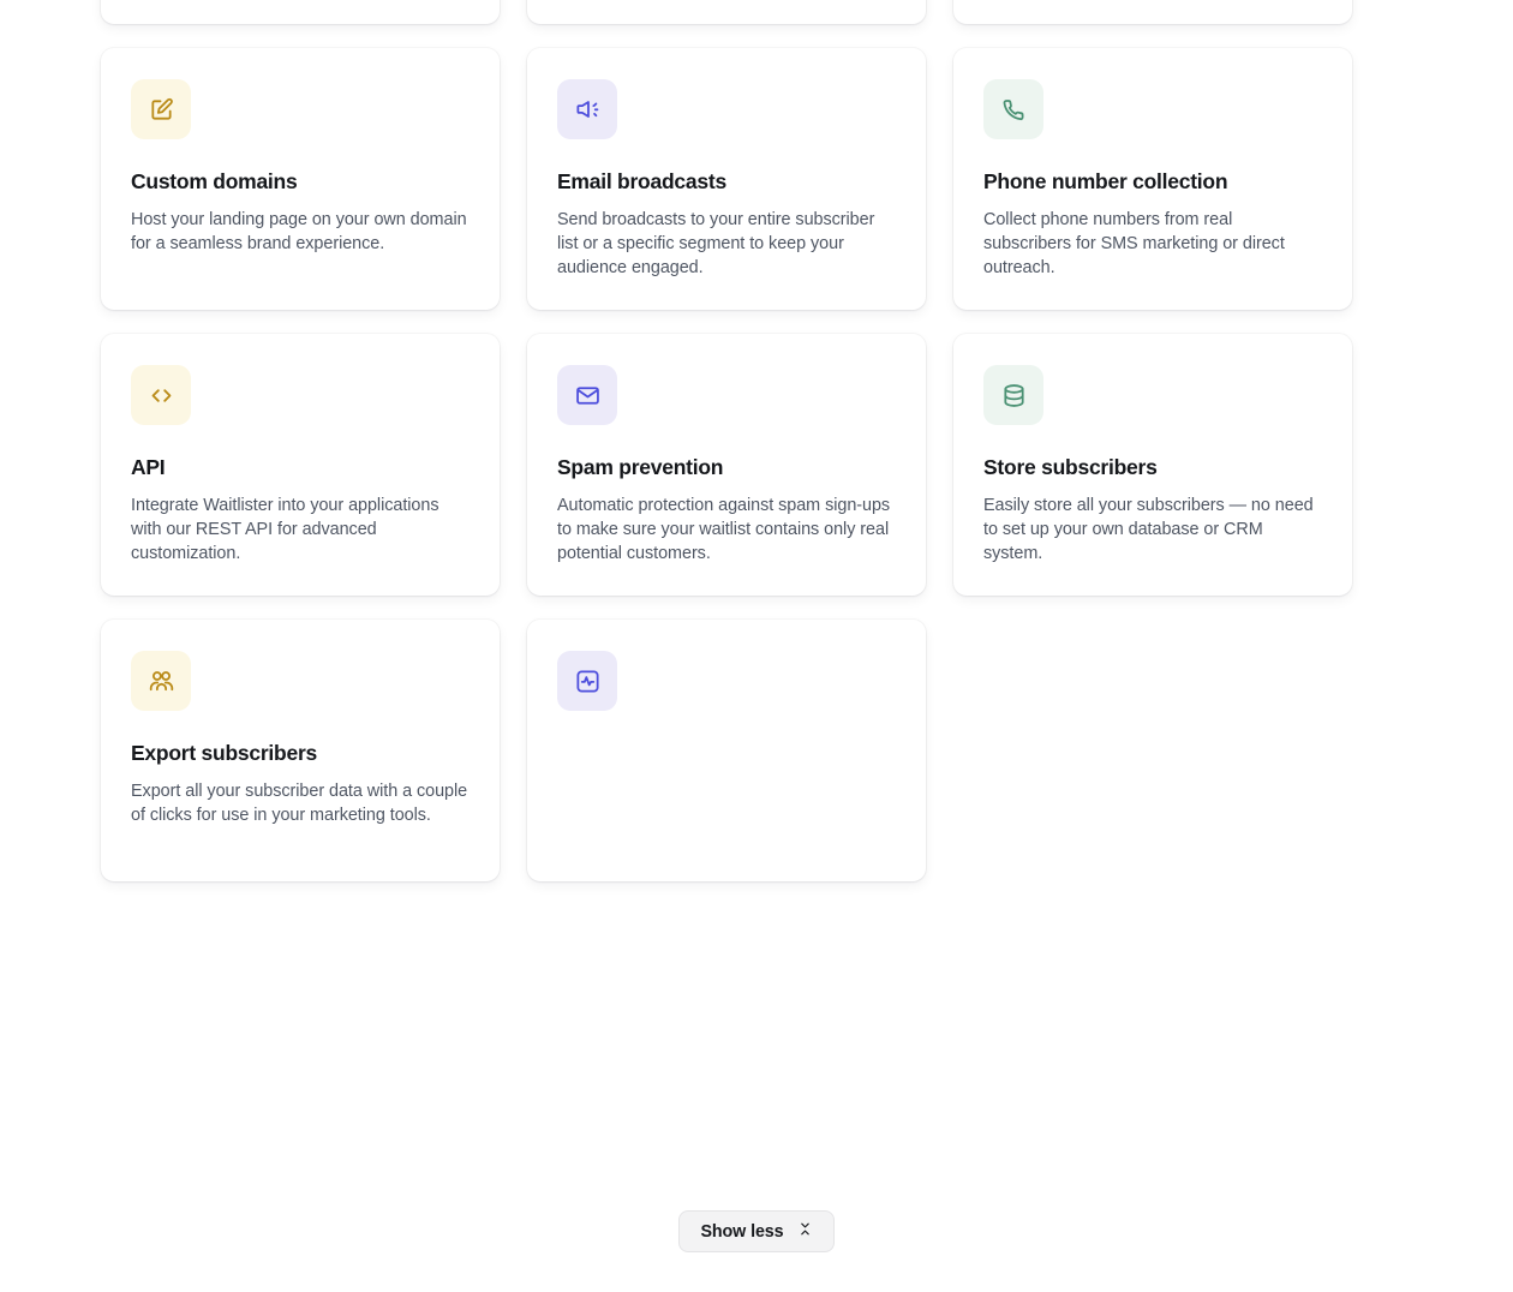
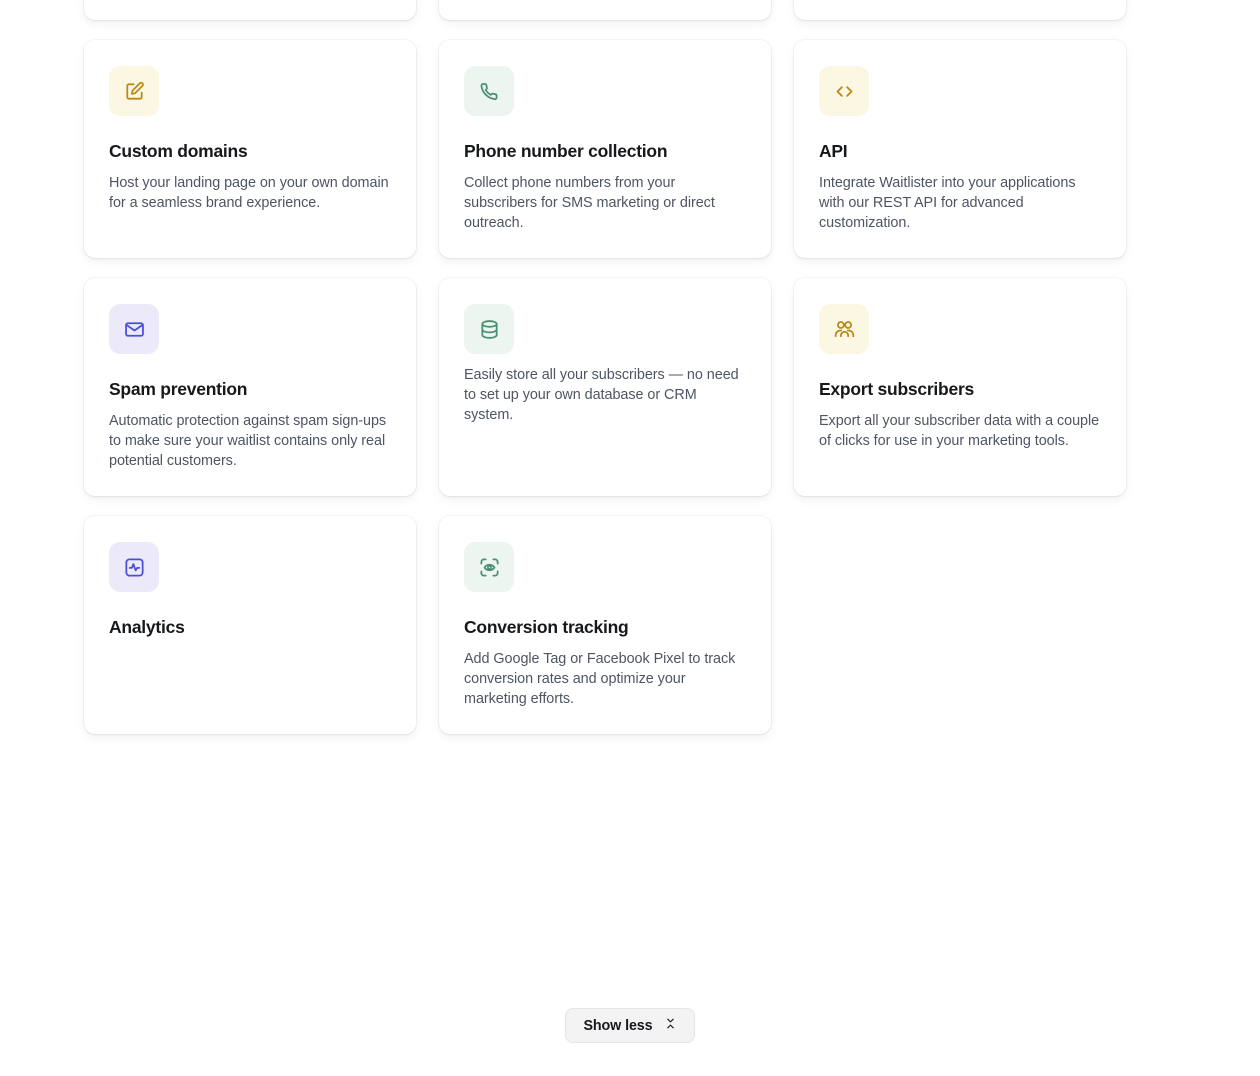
  Custom domains
  Host your landing page on your own domain for a seamless brand experience.
- Email broadcasts
- Send broadcasts to your entire subscriber list or a specific segment to keep your audience engaged.
  Phone number collection
- Collect phone numbers from real subscribers for SMS marketing or direct outreach.
+ Collect phone numbers from your subscribers for SMS marketing or direct outreach.
  API
  Integrate Waitlister into your applications with our REST API for advanced customization.
  Spam prevention
  Automatic protection against spam sign-ups to make sure your waitlist contains only real potential customers.
- Store subscribers
  Easily store all your subscribers — no need to set up your own database or CRM system.
  Export subscribers
  Export all your subscriber data with a couple of clicks for use in your marketing tools.
+ Analytics
+ Conversion tracking
+ Add Google Tag or Facebook Pixel to track conversion rates and optimize your marketing efforts.
  Show less
